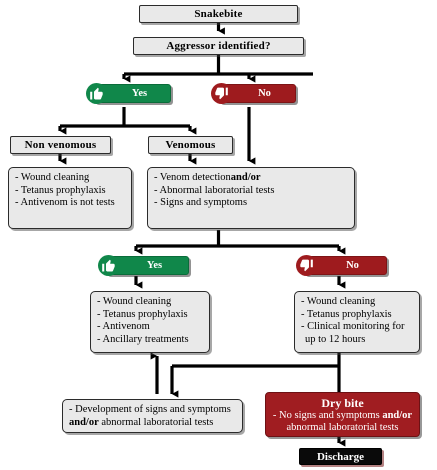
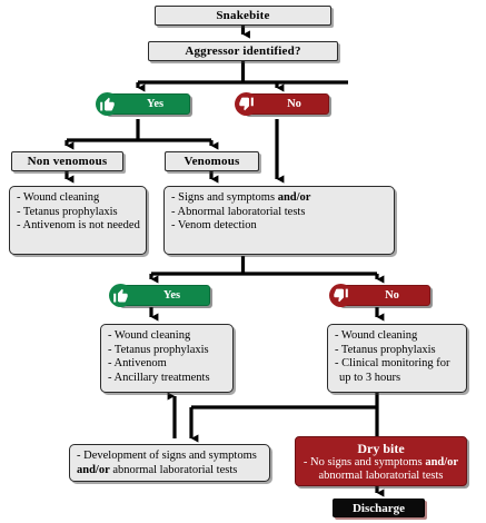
  Snakebite
  Aggressor identified?
  Yes
  No
  Non venomous
  Venomous
  - Wound cleaning
  - Tetanus prophylaxis
- - Antivenom is not tests
+ - Antivenom is not needed
- - Venom detectionand/or
+ - Signs and symptoms and/or
  - Abnormal laboratorial tests
- - Signs and symptoms
+ - Venom detection
  Yes
  No
  - Wound cleaning
  - Tetanus prophylaxis
  - Antivenom
  - Ancillary treatments
  - Wound cleaning
  - Tetanus prophylaxis
  - Clinical monitoring for
- up to 12 hours
+ up to 3 hours
  - Development of signs and symptoms
  and/or abnormal laboratorial tests
  Dry bite
  - No signs and symptoms and/or
  abnormal laboratorial tests
  Discharge
